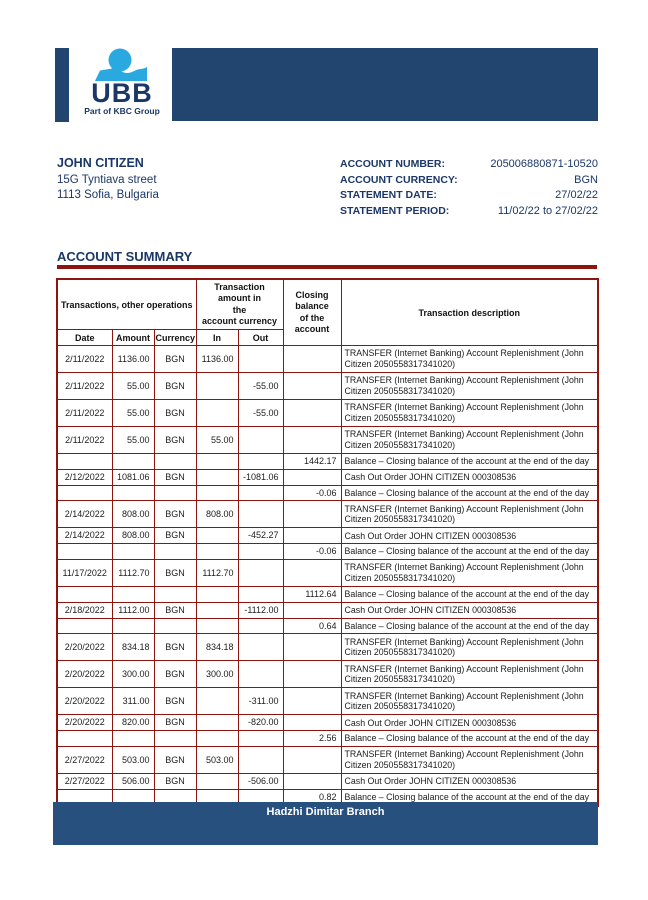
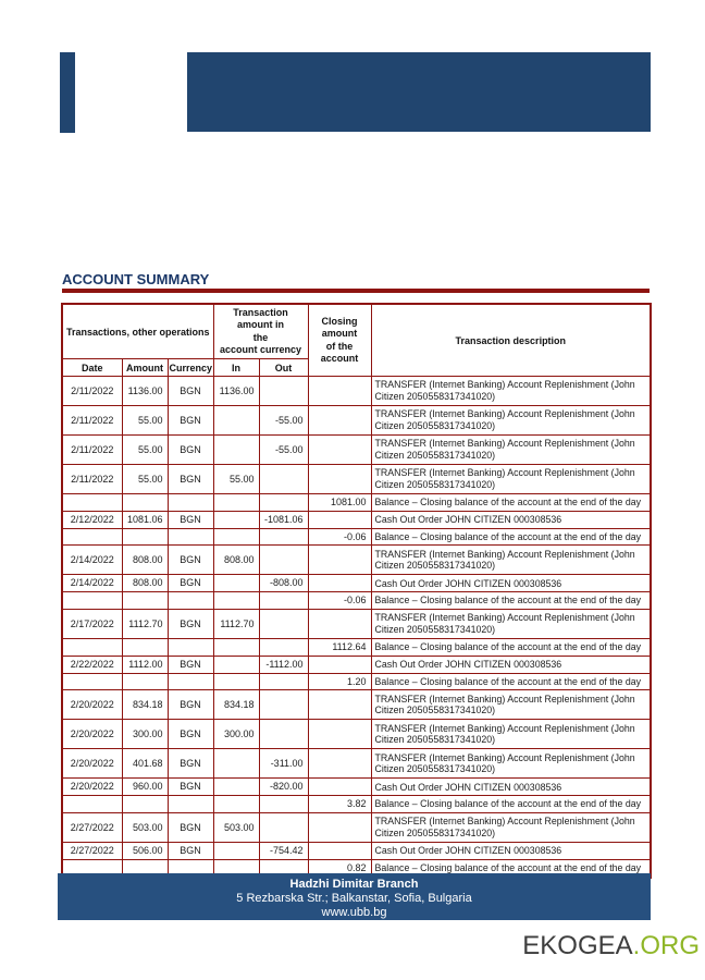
- UBB
- Part of KBC Group
- JOHN CITIZEN
- 15G Tyntiava street
- 1113 Sofia, Bulgaria
- ACCOUNT NUMBER:
- 205006880871-10520
- ACCOUNT CURRENCY:
- BGN
- STATEMENT DATE:
- 27/02/22
- STATEMENT PERIOD:
- 11/02/22 to 27/02/22
  ACCOUNT SUMMARY
- Transactions, other operations	Transaction amount in the account currency	Closing balance of the account	Transaction description
+ Transactions, other operations	Transaction amount in the account currency	Closing amount of the account	Transaction description
  Date	Amount	Currency	In	Out
  2/11/2022	1136.00	BGN	1136.00			TRANSFER (Internet Banking) Account Replenishment (John Citizen 2050558317341020)
  2/11/2022	55.00	BGN		-55.00		TRANSFER (Internet Banking) Account Replenishment (John Citizen 2050558317341020)
  2/11/2022	55.00	BGN		-55.00		TRANSFER (Internet Banking) Account Replenishment (John Citizen 2050558317341020)
  2/11/2022	55.00	BGN	55.00			TRANSFER (Internet Banking) Account Replenishment (John Citizen 2050558317341020)
- 					1442.17	Balance – Closing balance of the account at the end of the day
+ 					1081.00	Balance – Closing balance of the account at the end of the day
  2/12/2022	1081.06	BGN		-1081.06		Cash Out Order JOHN CITIZEN 000308536
  					-0.06	Balance – Closing balance of the account at the end of the day
  2/14/2022	808.00	BGN	808.00			TRANSFER (Internet Banking) Account Replenishment (John Citizen 2050558317341020)
- 2/14/2022	808.00	BGN		-452.27		Cash Out Order JOHN CITIZEN 000308536
+ 2/14/2022	808.00	BGN		-808.00		Cash Out Order JOHN CITIZEN 000308536
  					-0.06	Balance – Closing balance of the account at the end of the day
- 11/17/2022	1112.70	BGN	1112.70			TRANSFER (Internet Banking) Account Replenishment (John Citizen 2050558317341020)
+ 2/17/2022	1112.70	BGN	1112.70			TRANSFER (Internet Banking) Account Replenishment (John Citizen 2050558317341020)
  					1112.64	Balance – Closing balance of the account at the end of the day
- 2/18/2022	1112.00	BGN		-1112.00		Cash Out Order JOHN CITIZEN 000308536
+ 2/22/2022	1112.00	BGN		-1112.00		Cash Out Order JOHN CITIZEN 000308536
- 					0.64	Balance – Closing balance of the account at the end of the day
+ 					1.20	Balance – Closing balance of the account at the end of the day
  2/20/2022	834.18	BGN	834.18			TRANSFER (Internet Banking) Account Replenishment (John Citizen 2050558317341020)
  2/20/2022	300.00	BGN	300.00			TRANSFER (Internet Banking) Account Replenishment (John Citizen 2050558317341020)
- 2/20/2022	311.00	BGN		-311.00		TRANSFER (Internet Banking) Account Replenishment (John Citizen 2050558317341020)
+ 2/20/2022	401.68	BGN		-311.00		TRANSFER (Internet Banking) Account Replenishment (John Citizen 2050558317341020)
- 2/20/2022	820.00	BGN		-820.00		Cash Out Order JOHN CITIZEN 000308536
+ 2/20/2022	960.00	BGN		-820.00		Cash Out Order JOHN CITIZEN 000308536
- 					2.56	Balance – Closing balance of the account at the end of the day
+ 					3.82	Balance – Closing balance of the account at the end of the day
  2/27/2022	503.00	BGN	503.00			TRANSFER (Internet Banking) Account Replenishment (John Citizen 2050558317341020)
- 2/27/2022	506.00	BGN		-506.00		Cash Out Order JOHN CITIZEN 000308536
+ 2/27/2022	506.00	BGN		-754.42		Cash Out Order JOHN CITIZEN 000308536
  					0.82	Balance – Closing balance of the account at the end of the day
  Hadzhi Dimitar Branch
+ 5 Rezbarska Str.; Balkanstar, Sofia, Bulgaria
+ www.ubb.bg
+ EKOGEA.ORG
